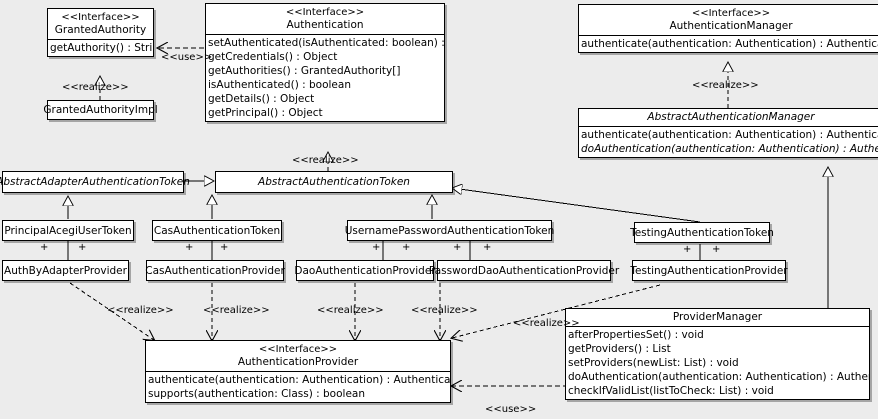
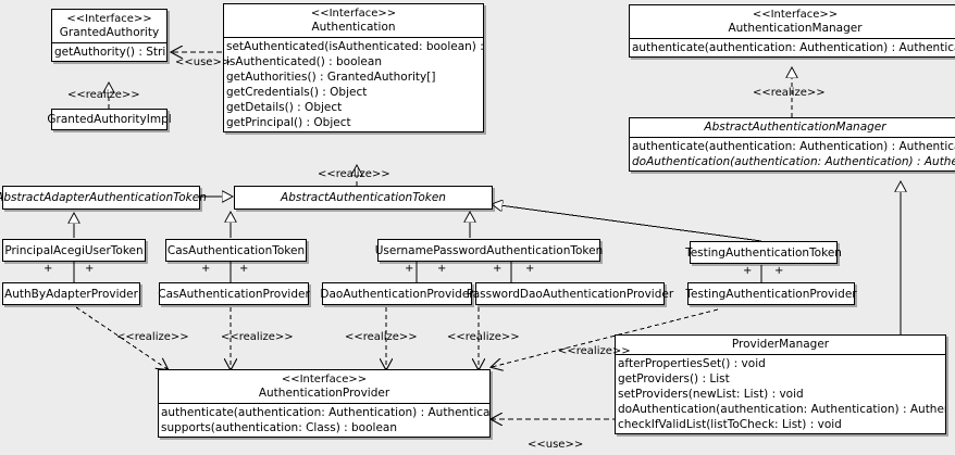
  <<Interface>>
  GrantedAuthority
  getAuthority() : Stri
  GrantedAuthorityImpl
  <<Interface>>
  Authentication
  setAuthenticated(isAuthenticated: boolean) :
- getCredentials() : Object
+ isAuthenticated() : boolean
  getAuthorities() : GrantedAuthority[]
- isAuthenticated() : boolean
+ getCredentials() : Object
  getDetails() : Object
  getPrincipal() : Object
  <<Interface>>
  AuthenticationManager
  authenticate(authentication: Authentication) : Authentic
  AbstractAuthenticationManager
  authenticate(authentication: Authentication) : Authentic
  doAuthentication(authentication: Authentication) : Auth
  bstractAdapterAuthenticationToken
  AbstractAuthenticationToken
  PrincipalAcegiUserToken
  CasAuthenticationToken
  UsernamePasswordAuthenticationToken
  TestingAuthenticationToken
  AuthByAdapterProvider
  CasAuthenticationProvider
  DaoAuthenticationProvider
  PasswordDaoAuthenticationProvider
  TestingAuthenticationProvider
  <<Interface>>
  AuthenticationProvider
  authenticate(authentication: Authentication) : Authentica
  supports(authentication: Class) : boolean
  ProviderManager
  afterPropertiesSet() : void
  getProviders() : List
  setProviders(newList: List) : void
  doAuthentication(authentication: Authentication) : Authe
  checkIfValidList(listToCheck: List) : void
  <<use>>
  <<realize>>
  <<realize>>
  <<realize>>
  <<realize>>
  <<realize>>
  <<realize>>
  <<realize>>
  <<realize>>
  <<use>>
  +
  +
  +
  +
  +
  +
  +
  +
  +
  +
